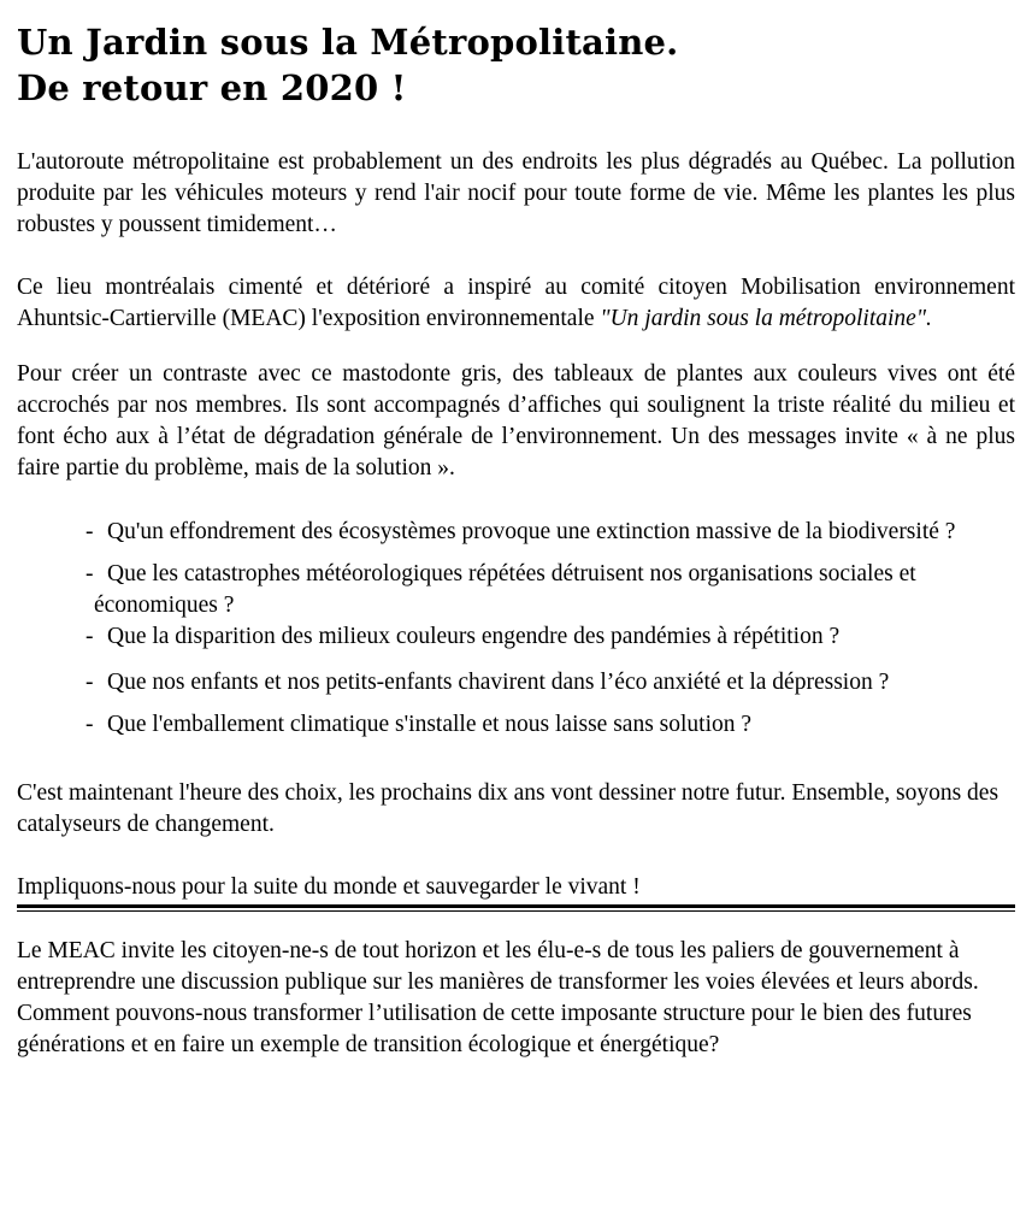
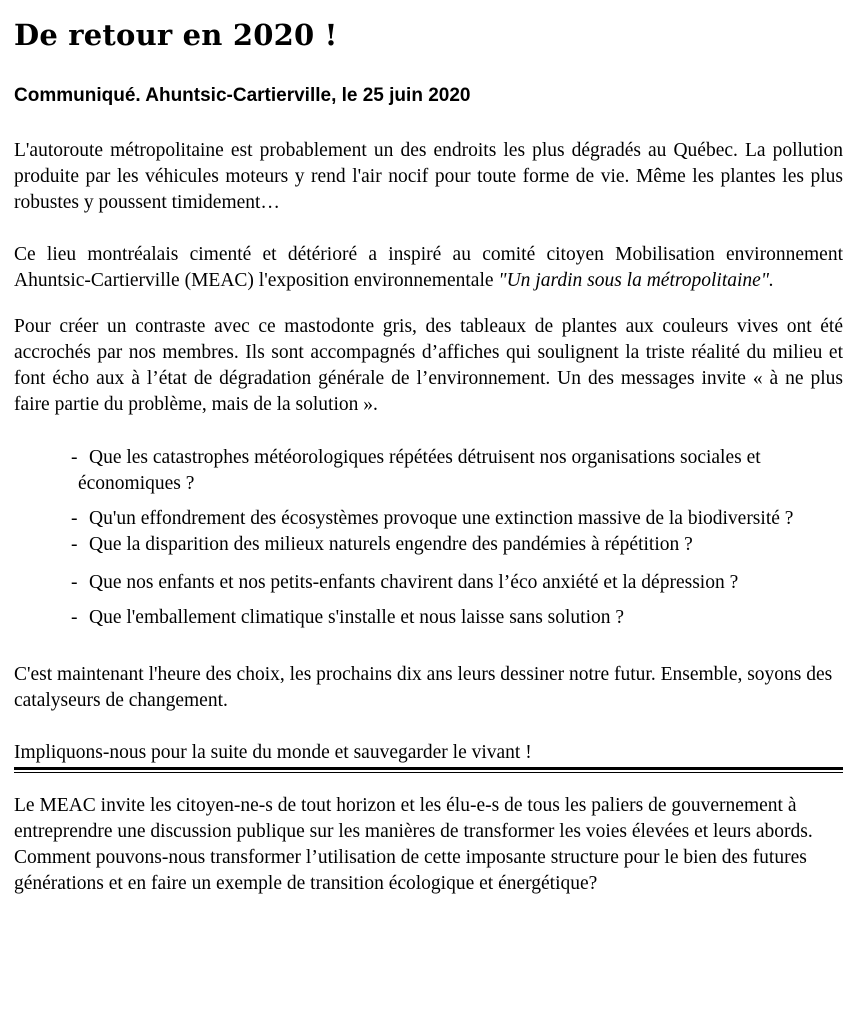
- Un Jardin sous la Métropolitaine.
  De retour en 2020 !
+ Communiqué. Ahuntsic-Cartierville, le 25 juin 2020
  L'autoroute métropolitaine est probablement un des endroits les plus dégradés au Québec. La pollution produite par les véhicules moteurs y rend l'air nocif pour toute forme de vie. Même les plantes les plus robustes y poussent timidement…
  Ce lieu montréalais cimenté et détérioré a inspiré au comité citoyen Mobilisation environnement Ahuntsic-Cartierville (MEAC) l'exposition environnementale "Un jardin sous la métropolitaine".
  Pour créer un contraste avec ce mastodonte gris, des tableaux de plantes aux couleurs vives ont été accrochés par nos membres. Ils sont accompagnés d’affiches qui soulignent la triste réalité du milieu et font écho aux à l’état de dégradation générale de l’environnement. Un des messages invite « à ne plus faire partie du problème, mais de la solution ».
  -
- Qu'un effondrement des écosystèmes provoque une extinction massive de la biodiversité ?
+ Que les catastrophes météorologiques répétées détruisent nos organisations sociales et économiques ?
  -
- Que les catastrophes météorologiques répétées détruisent nos organisations sociales et économiques ?
+ Qu'un effondrement des écosystèmes provoque une extinction massive de la biodiversité ?
  -
- Que la disparition des milieux couleurs engendre des pandémies à répétition ?
+ Que la disparition des milieux naturels engendre des pandémies à répétition ?
  -
  Que nos enfants et nos petits-enfants chavirent dans l’éco anxiété et la dépression ?
  -
  Que l'emballement climatique s'installe et nous laisse sans solution ?
- C'est maintenant l'heure des choix, les prochains dix ans vont dessiner notre futur. Ensemble, soyons des catalyseurs de changement.
+ C'est maintenant l'heure des choix, les prochains dix ans leurs dessiner notre futur. Ensemble, soyons des catalyseurs de changement.
  Impliquons-nous pour la suite du monde et sauvegarder le vivant !
  Le MEAC invite les citoyen-ne-s de tout horizon et les élu-e-s de tous les paliers de gouvernement à entreprendre une discussion publique sur les manières de transformer les voies élevées et leurs abords. Comment pouvons-nous transformer l’utilisation de cette imposante structure pour le bien des futures générations et en faire un exemple de transition écologique et énergétique?
